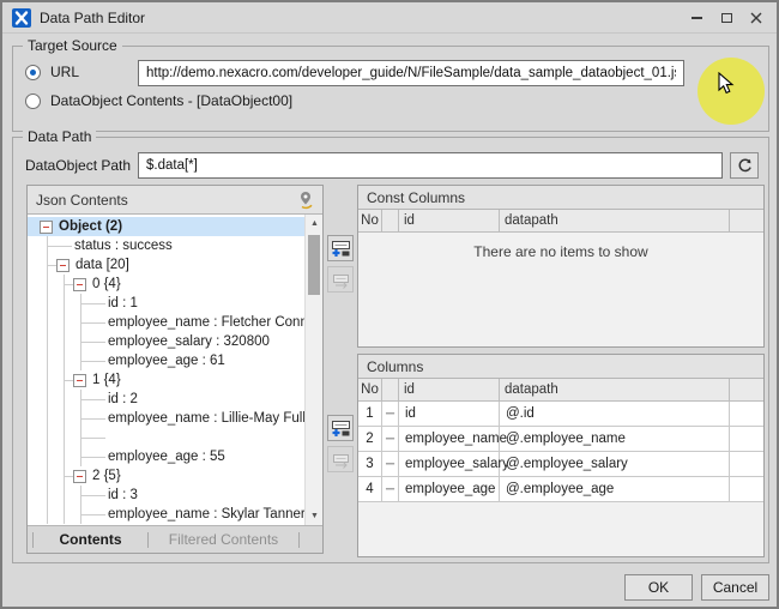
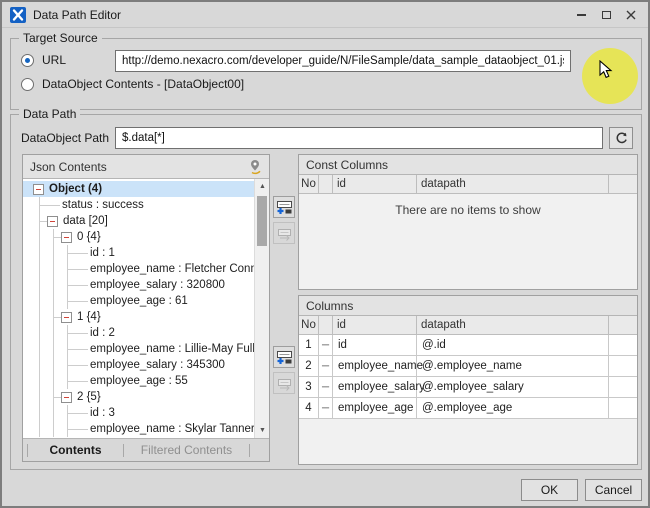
  Data Path Editor
  Target Source
  URL
  http://demo.nexacro.com/developer_guide/N/FileSample/data_sample_dataobject_01.j
  DataObject Contents - [DataObject00]
  Data Path
  DataObject Path
  $.data[*]
  Json Contents
- Object (2)
+ Object (4)
  status : success
  data [20]
  0 {4}
  id : 1
  employee_name : Fletcher Con
  employee_salary : 320800
  employee_age : 61
  1 {4}
  id : 2
  employee_name : Lillie-May Ful
+ employee_salary : 345300
  employee_age : 55
  2 {5}
  id : 3
  employee_name : Skylar Tanner
  Contents
  Filtered Contents
  Const Columns
  No
  id
  datapath
  There are no items to show
  Columns
  No
  id
  datapath
  1
  ─
  id
  @.id
  2
  ─
  employee_nam
  @.employee_name
  3
  ─
  employee_sala
  @.employee_salary
  4
  ─
  employee_age
  @.employee_age
  OK
  Cancel
